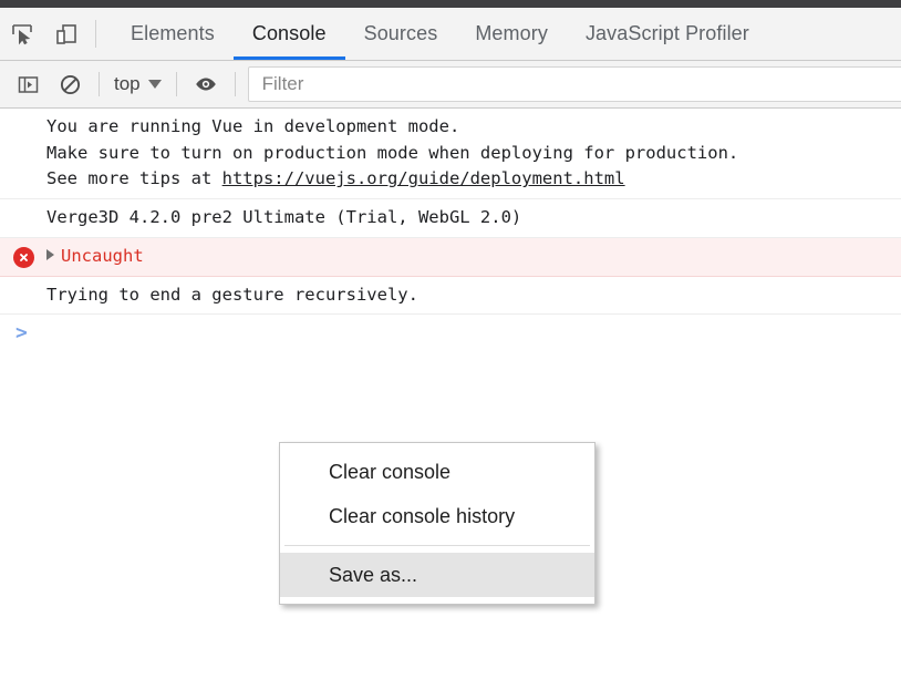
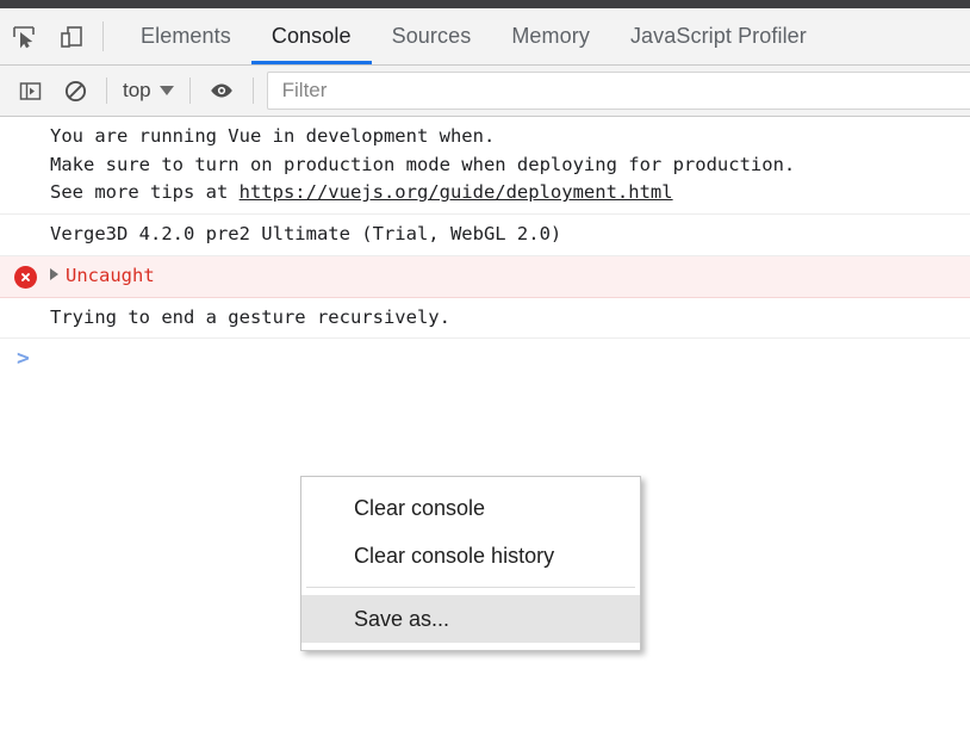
  Elements
  Console
  Sources
  Memory
  JavaScript Profiler
  top
  Filter
- You are running Vue in development mode.
+ You are running Vue in development when.
  Make sure to turn on production mode when deploying for production.
  See more tips at https://vuejs.org/guide/deployment.html
  Verge3D 4.2.0 pre2 Ultimate (Trial, WebGL 2.0)
  Uncaught
  Trying to end a gesture recursively.
  >
  Clear console
  Clear console history
  Save as...
